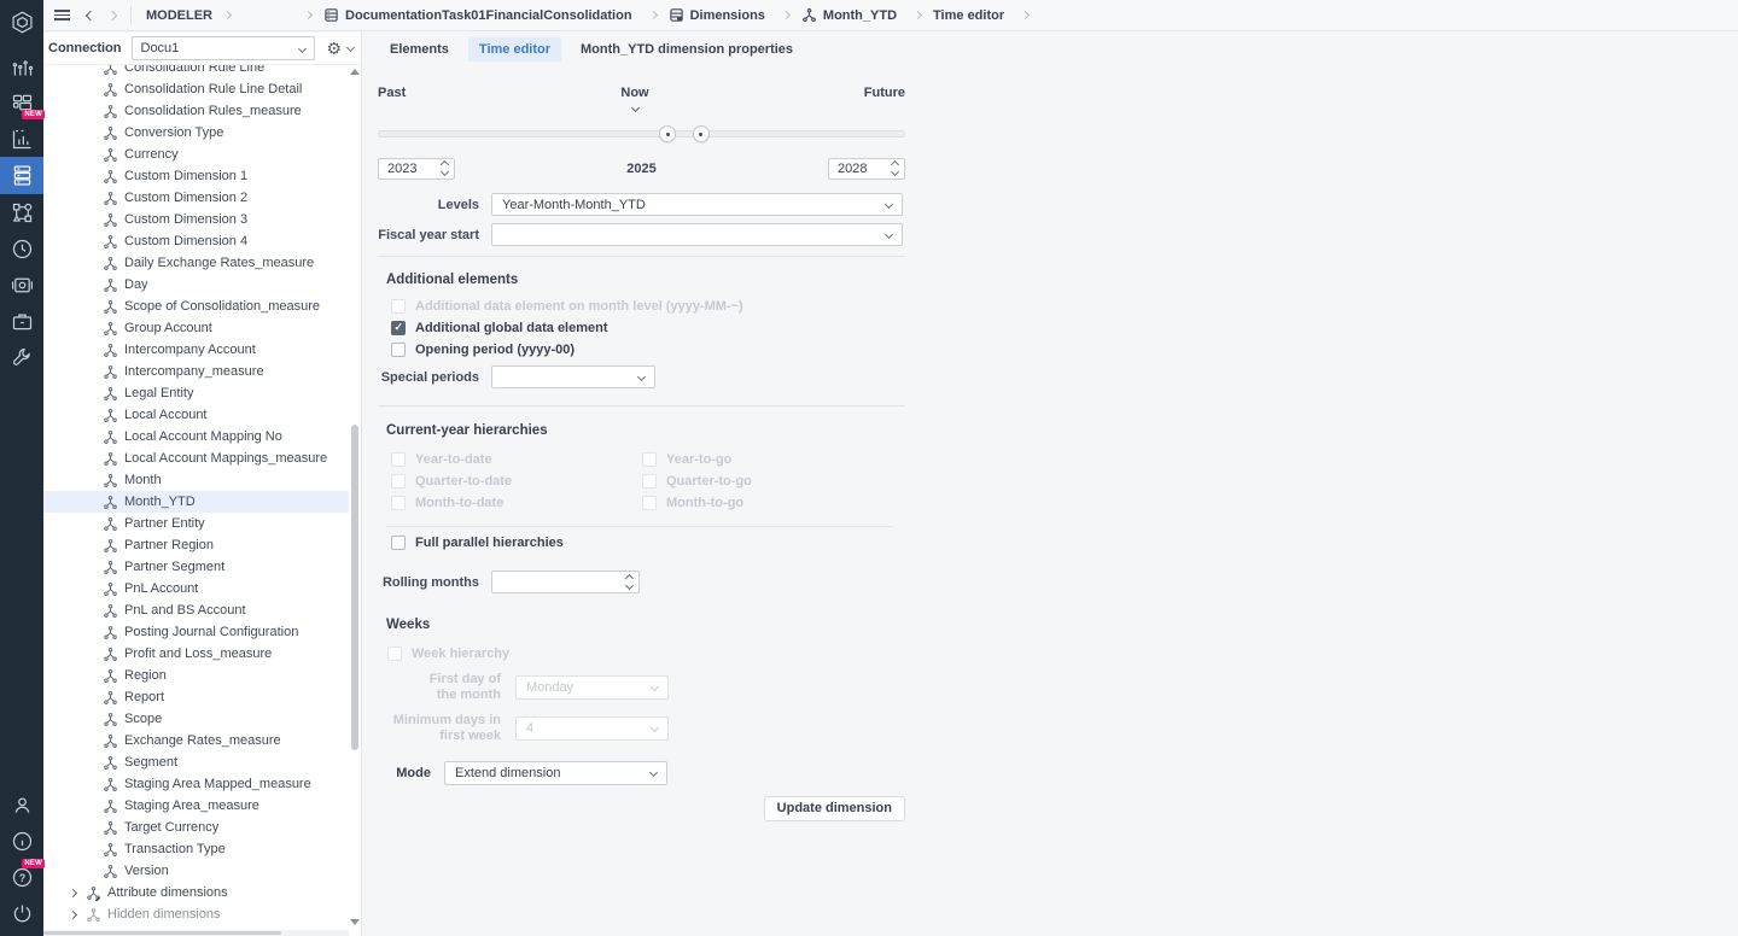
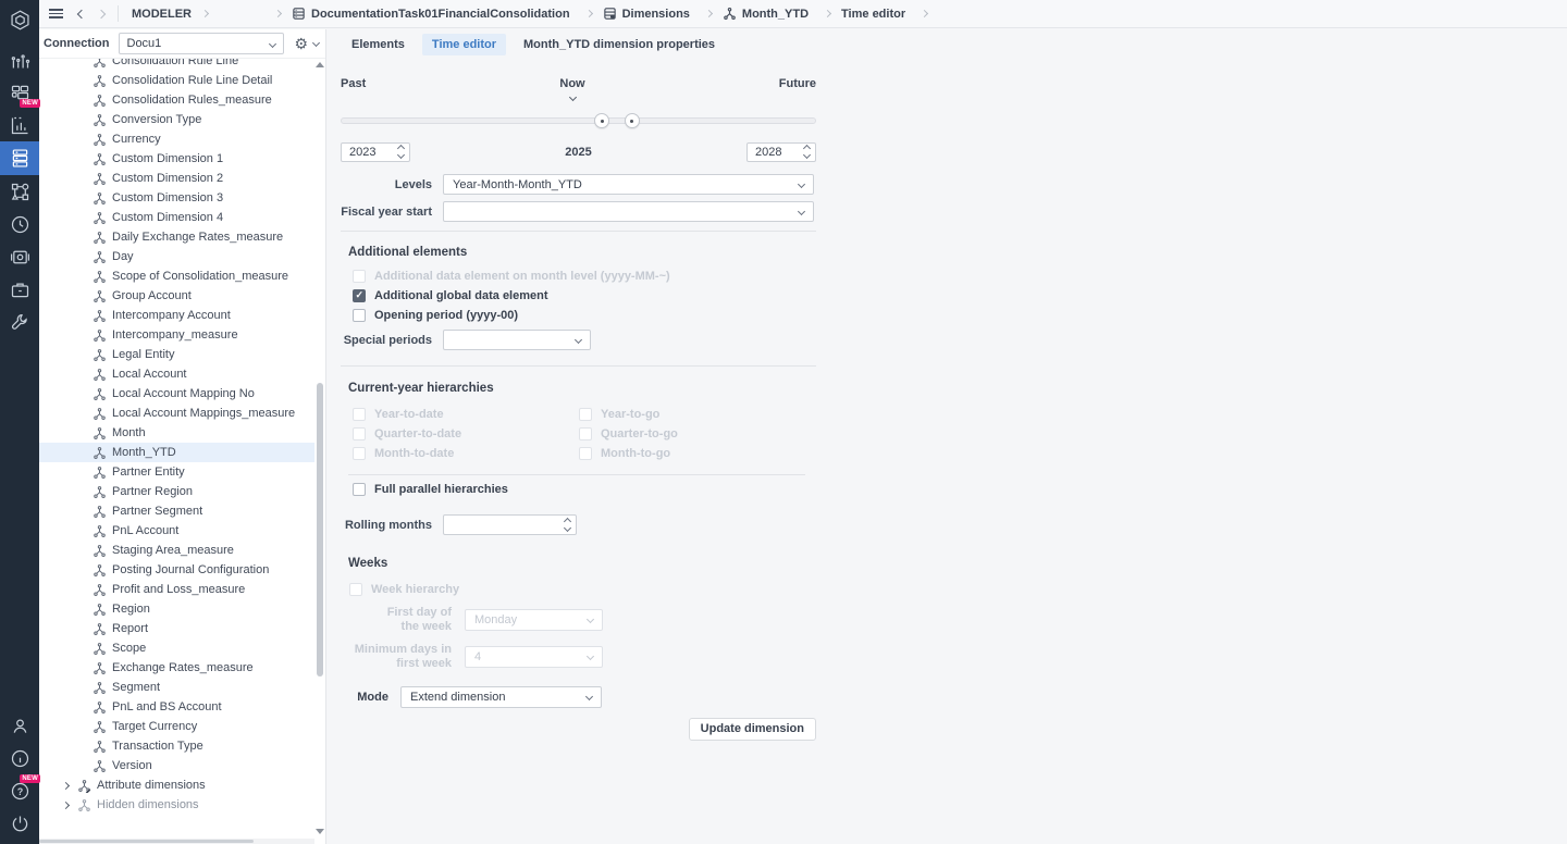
  ?
  MODELER
  DocumentationTask01FinancialConsolidation
  Dimensions
  Month_YTD
  Time editor
  Connection
  Docu1
  ⚙
  Consolidation Rule Line
  Consolidation Rule Line Detail
  Consolidation Rules_measure
  Conversion Type
  Currency
  Custom Dimension 1
  Custom Dimension 2
  Custom Dimension 3
  Custom Dimension 4
  Daily Exchange Rates_measure
  Day
  Scope of Consolidation_measure
  Group Account
  Intercompany Account
  Intercompany_measure
  Legal Entity
  Local Account
  Local Account Mapping No
  Local Account Mappings_measure
  Month
  Month_YTD
  Partner Entity
  Partner Region
  Partner Segment
  PnL Account
- PnL and BS Account
+ Staging Area_measure
  Posting Journal Configuration
  Profit and Loss_measure
  Region
  Report
  Scope
  Exchange Rates_measure
  Segment
- Staging Area Mapped_measure
- Staging Area_measure
+ PnL and BS Account
  Target Currency
  Transaction Type
  Version
  Attribute dimensions
  Hidden dimensions
  Elements
  Time editor
  Month_YTD dimension properties
  Past
  Now
  Future
  2023
  2025
  2028
  Levels
  Year-Month-Month_YTD
  Fiscal year start
  Additional elements
  Additional data element on month level (yyyy-MM-~)
  Additional global data element
  Opening period (yyyy-00)
  Special periods
  Current-year hierarchies
  Year-to-date
  Year-to-go
  Quarter-to-date
  Quarter-to-go
  Month-to-date
  Month-to-go
  Full parallel hierarchies
  Rolling months
  Weeks
  Week hierarchy
- First day of the month
+ First day of the week
  Monday
  Minimum days in first week
  4
  Mode
  Extend dimension
  Update dimension
